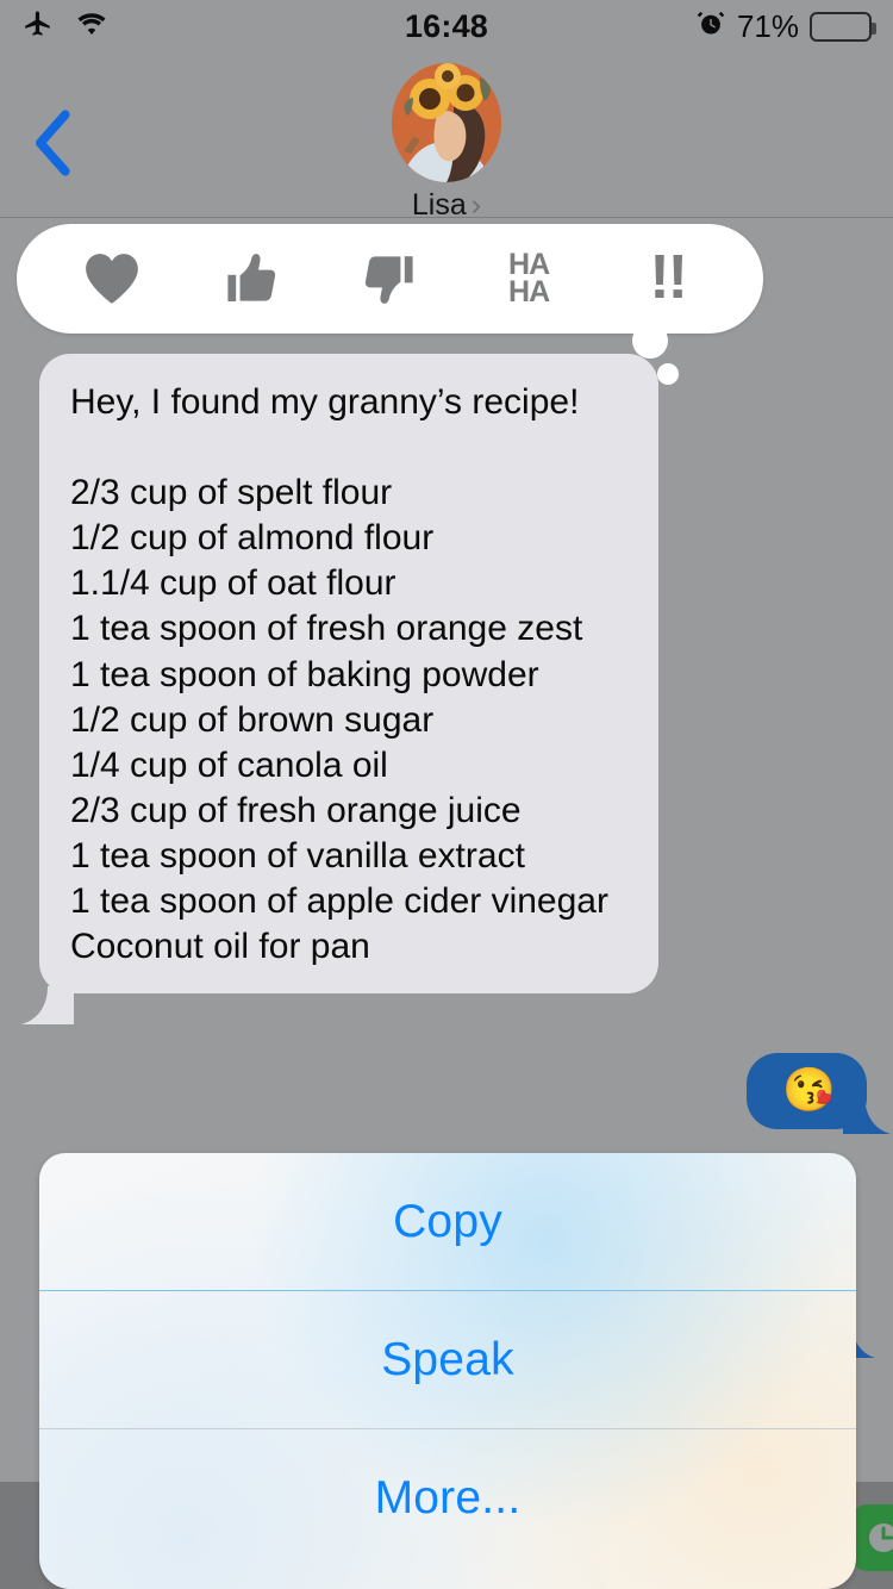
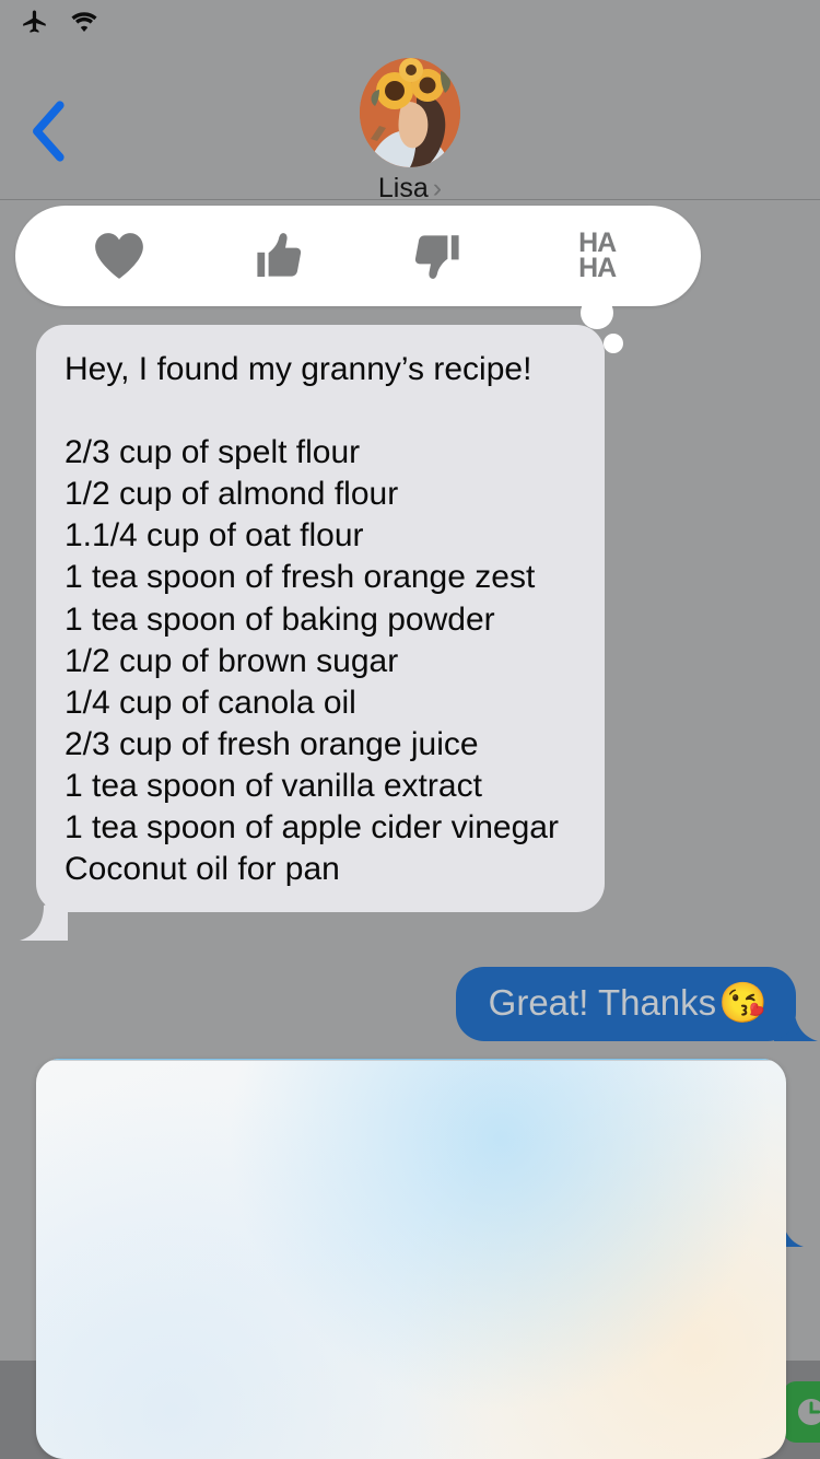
- 16:48
- 71%
  Lisa
  ›
  Hey, I found my granny’s recipe!
  2/3 cup of spelt flour
  1/2 cup of almond flour
  1.1/4 cup of oat flour
  1 tea spoon of fresh orange zest
  1 tea spoon of baking powder
  1/2 cup of brown sugar
  1/4 cup of canola oil
  2/3 cup of fresh orange juice
  1 tea spoon of vanilla extract
  1 tea spoon of apple cider vinegar
  Coconut oil for pan
+ Great! Thanks
  😘
  HA
  HA
- !!
- Copy
- Speak
- More...
